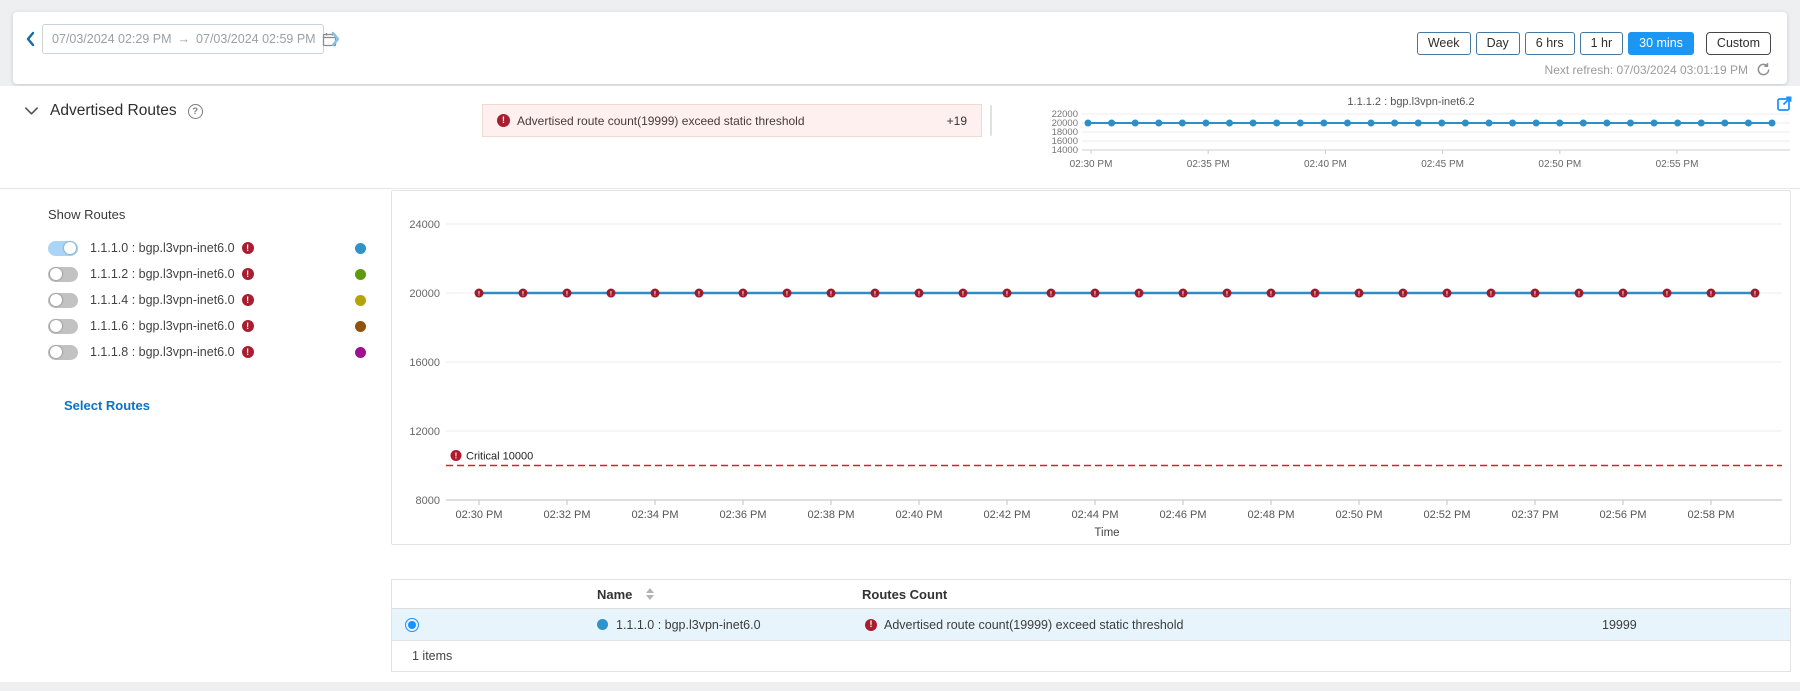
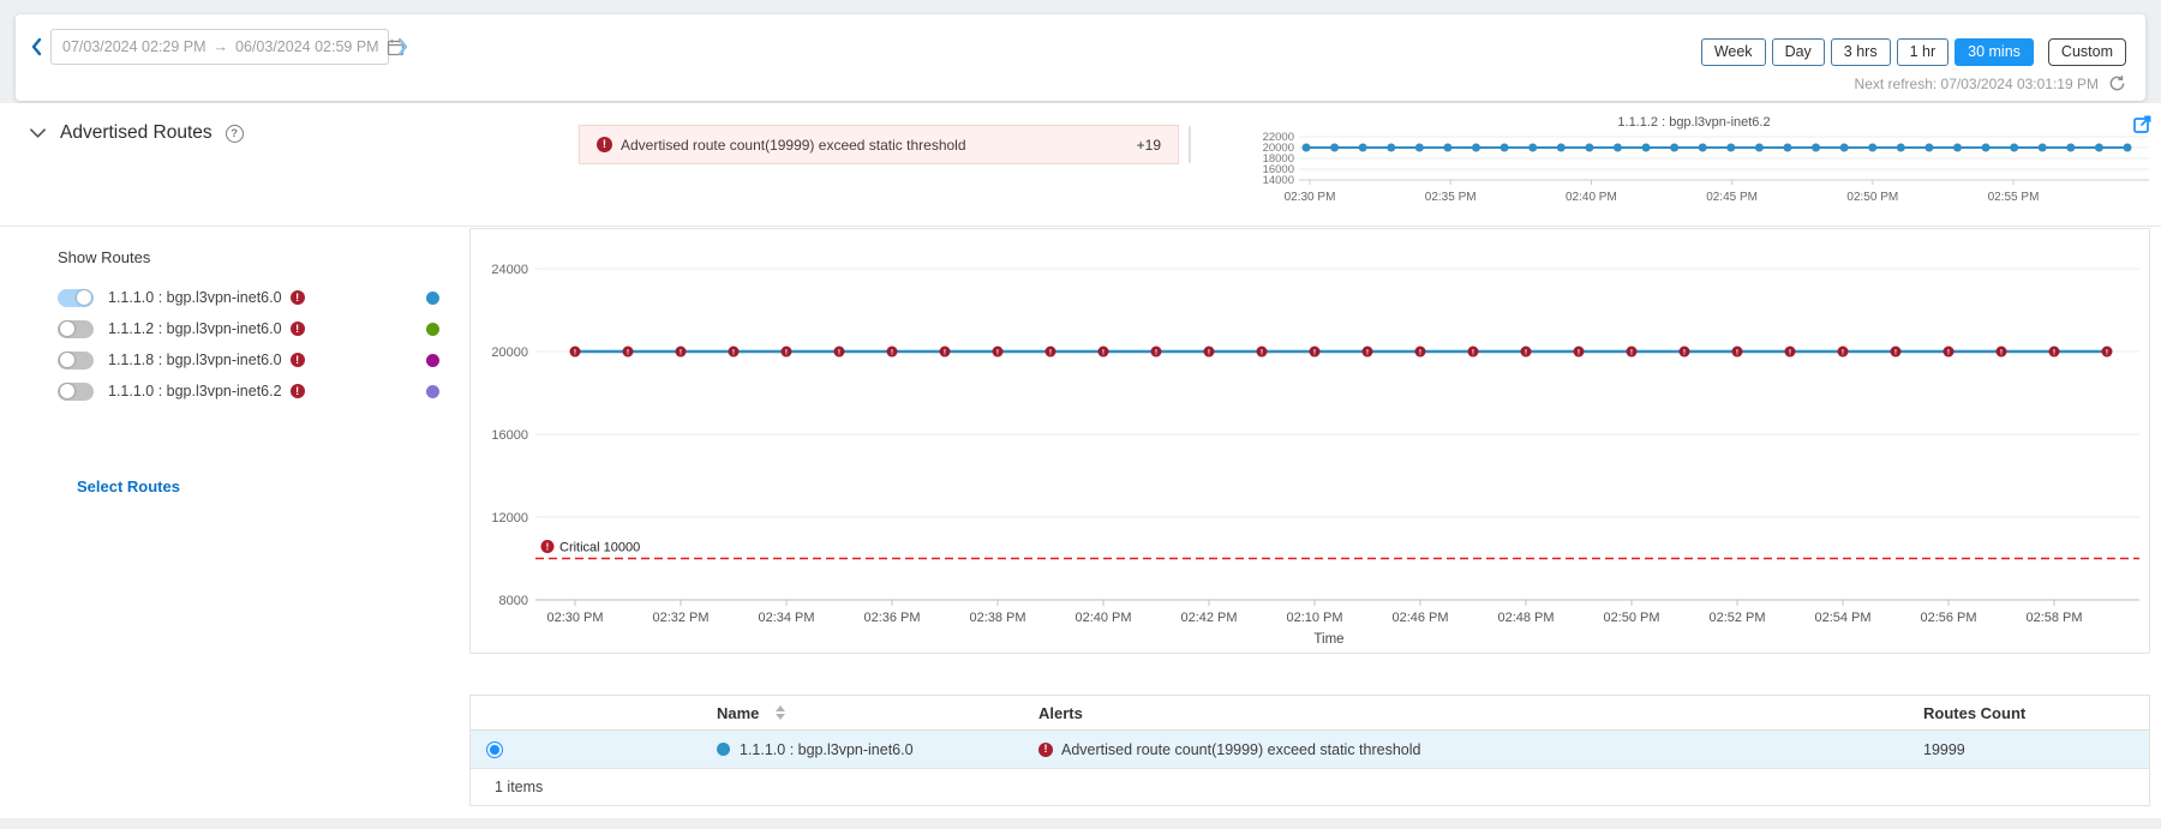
  07/03/2024 02:29 PM
  →
- 07/03/2024 02:59 PM
+ 06/03/2024 02:59 PM
  Week
  Day
- 6 hrs
+ 3 hrs
  1 hr
  30 mins
  Custom
  Next refresh: 07/03/2024 03:01:19 PM
  Advertised Routes
  Advertised route count(19999) exceed static threshold
  +19
  1.1.1.2 : bgp.l3vpn-inet6.2
  22000
  20000
  18000
  16000
  14000
  02:30 PM
  02:35 PM
  02:40 PM
  02:45 PM
  02:50 PM
  02:55 PM
  Show Routes
  1.1.1.0 : bgp.l3vpn-inet6.0
  1.1.1.2 : bgp.l3vpn-inet6.0
- 1.1.1.4 : bgp.l3vpn-inet6.0
- 1.1.1.6 : bgp.l3vpn-inet6.0
  1.1.1.8 : bgp.l3vpn-inet6.0
+ 1.1.1.0 : bgp.l3vpn-inet6.2
  Select Routes
  24000
  20000
  16000
  12000
  8000
  02:30 PM
  02:32 PM
  02:34 PM
  02:36 PM
  02:38 PM
  02:40 PM
  02:42 PM
- 02:44 PM
+ 02:10 PM
  02:46 PM
  02:48 PM
  02:50 PM
  02:52 PM
- 02:37 PM
+ 02:54 PM
  02:56 PM
  02:58 PM
  Time
  !
  Critical 10000
  Name
+ Alerts
  Routes Count
  1.1.1.0 : bgp.l3vpn-inet6.0
  Advertised route count(19999) exceed static threshold
  19999
  1 items
